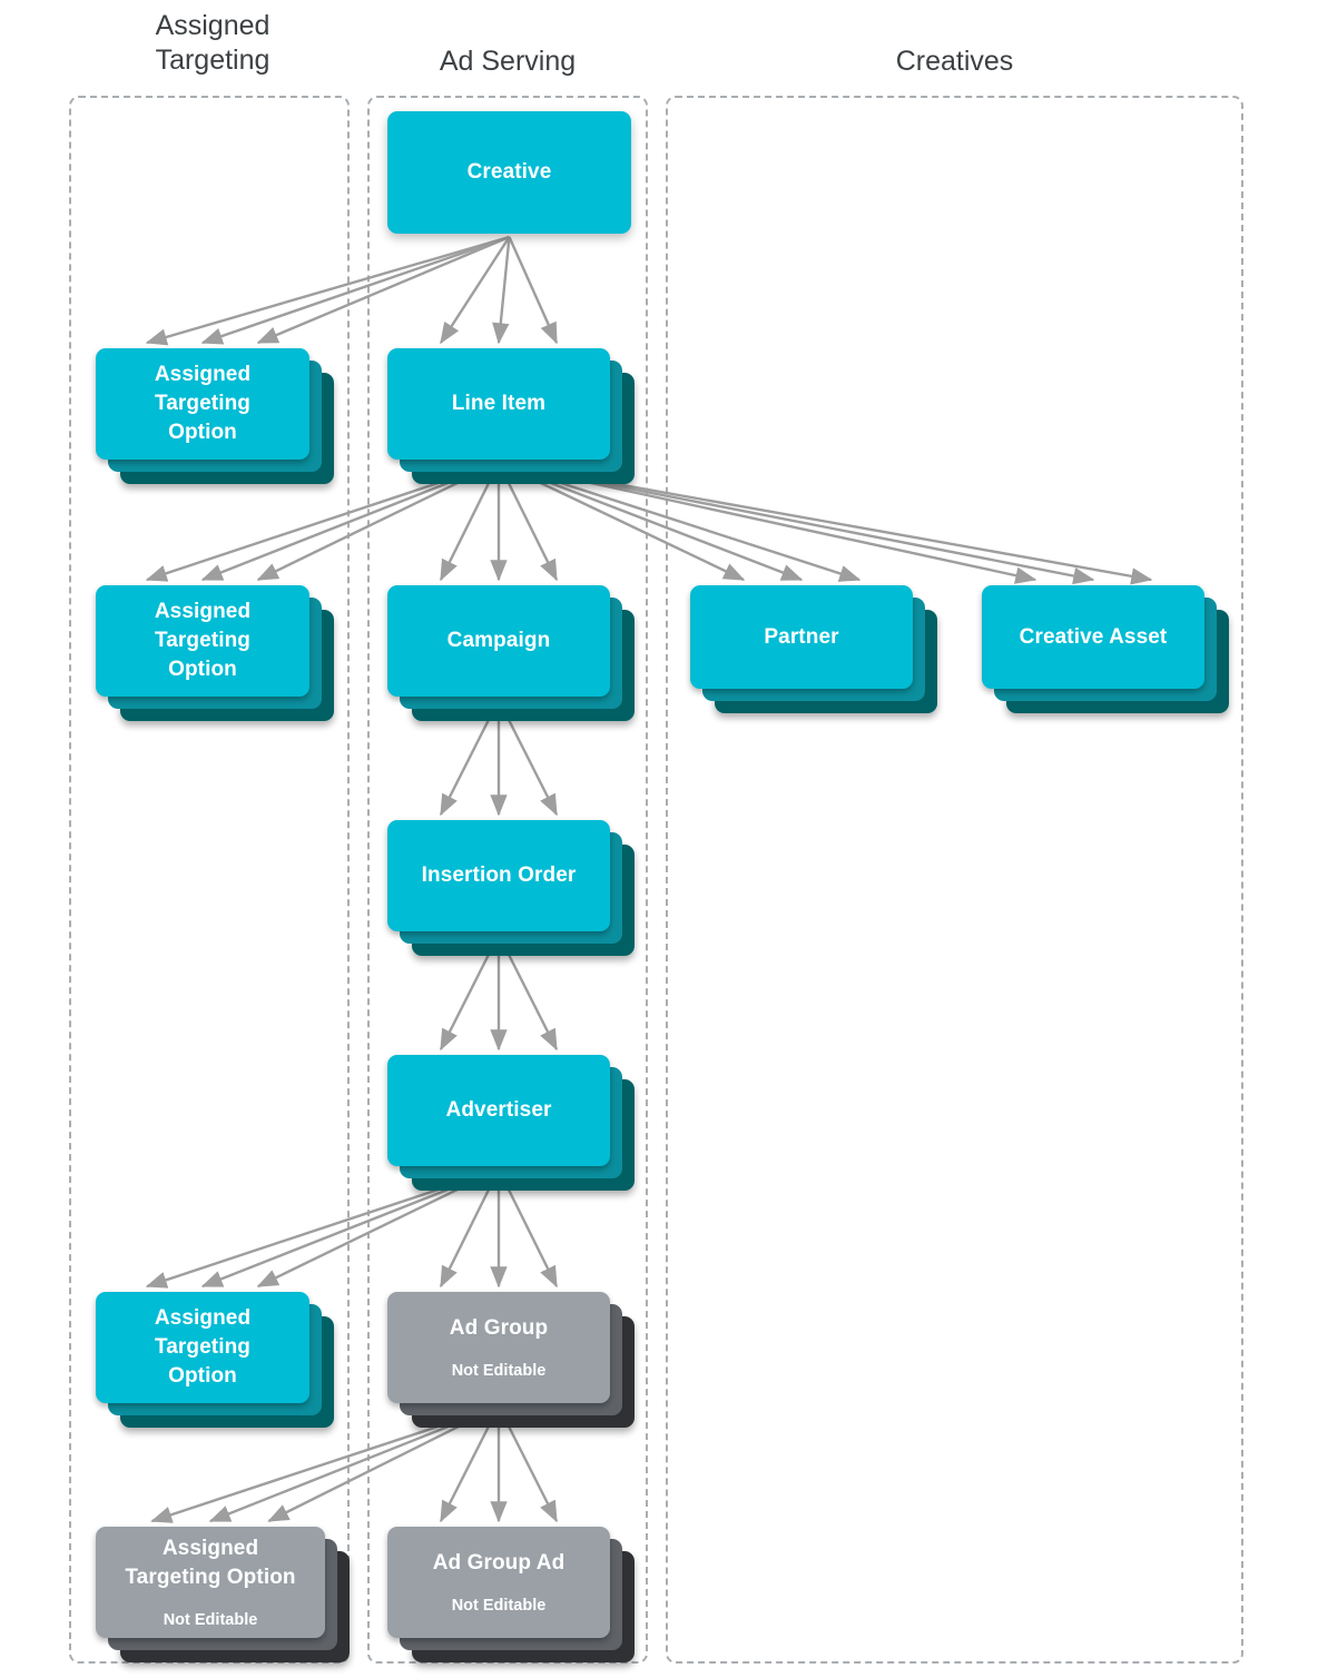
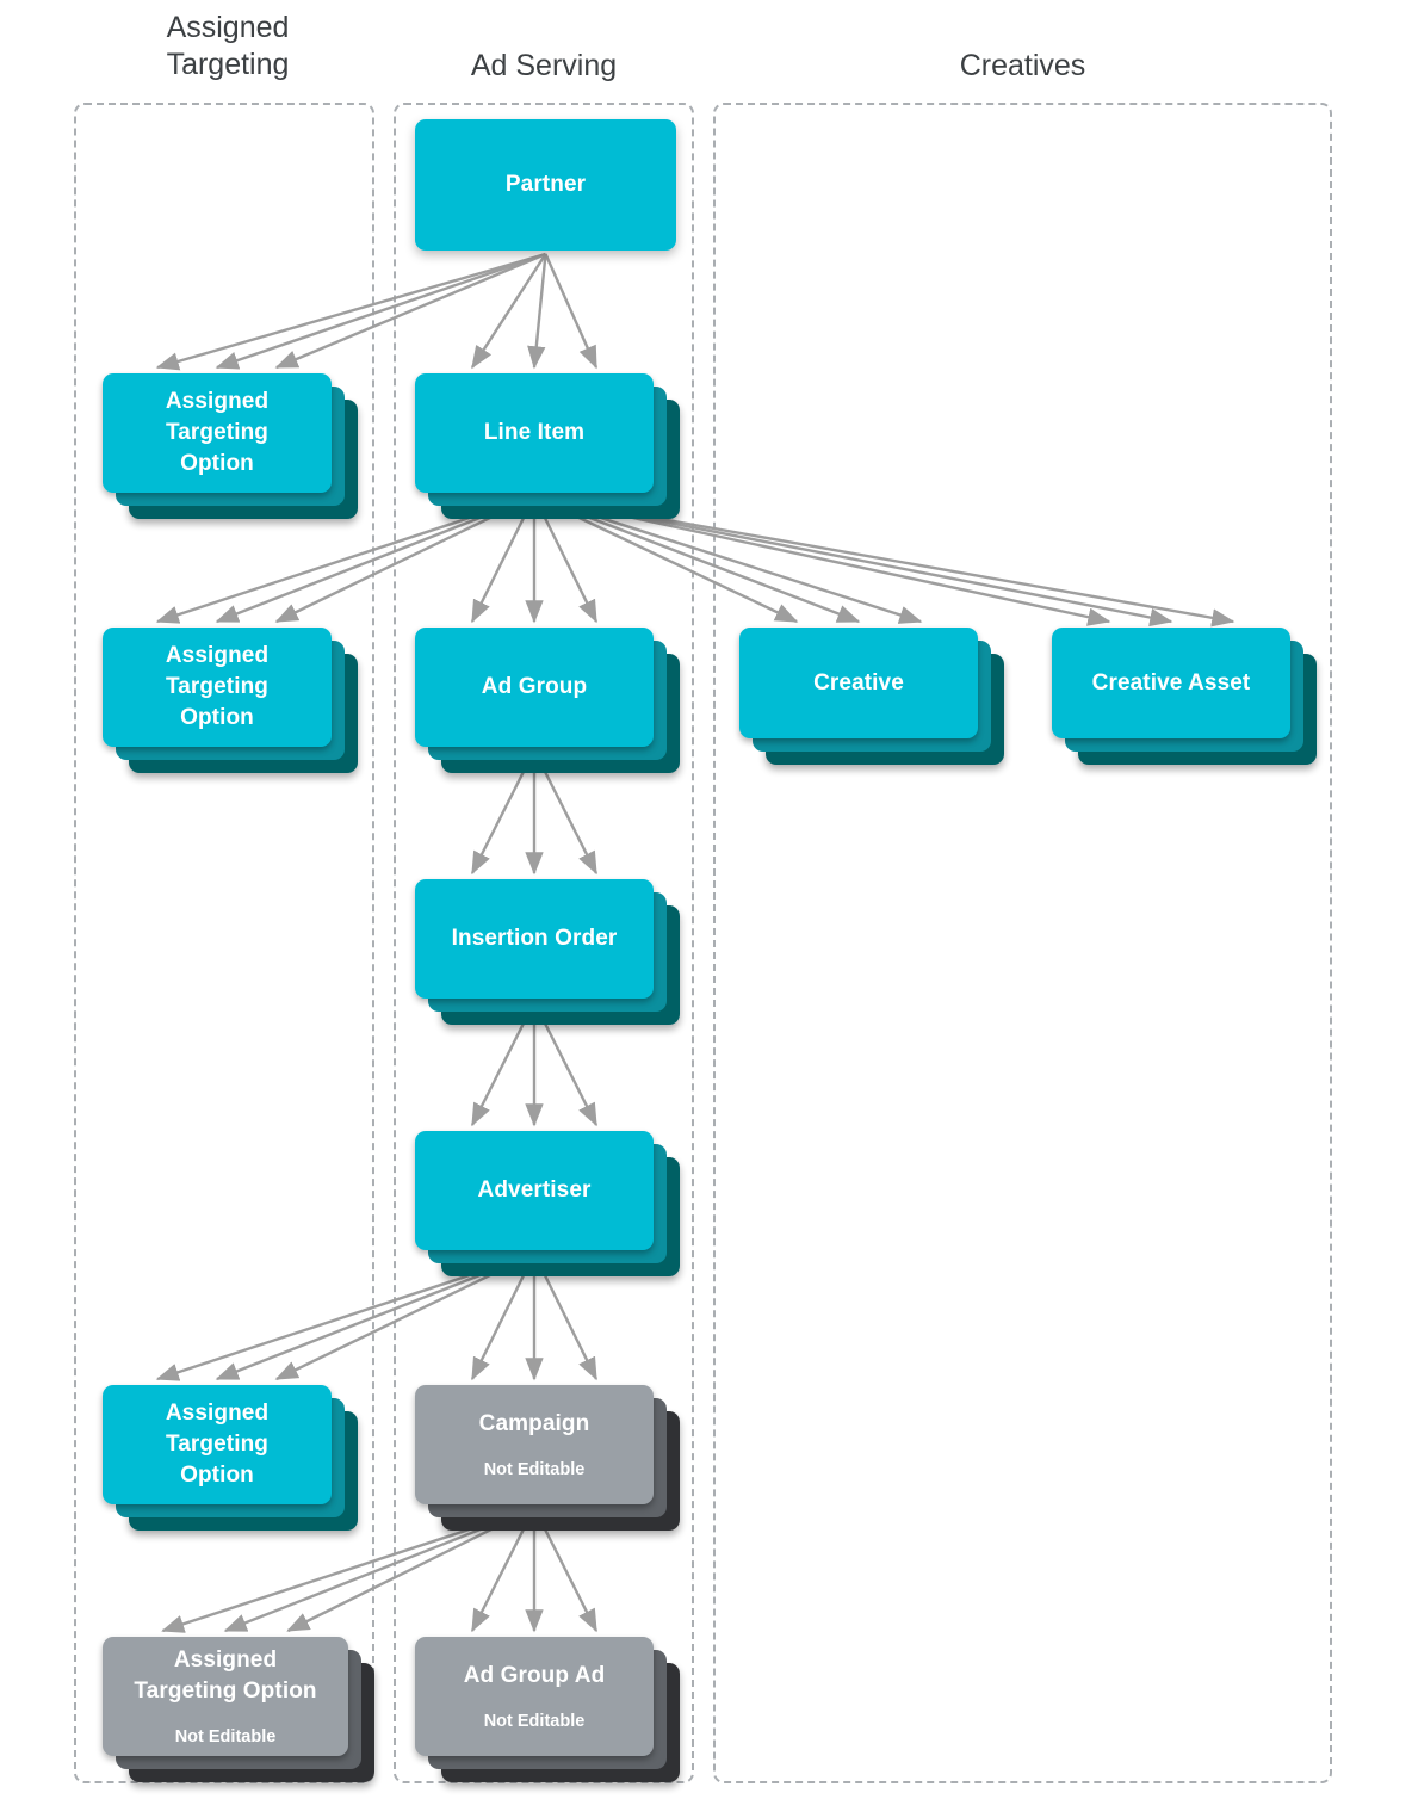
  Assigned
  Targeting
  Ad Serving
  Creatives
- Creative
+ Partner
  Assigned
  Targeting
  Option
  Line Item
  Assigned
  Targeting
  Option
- Campaign
+ Ad Group
- Partner
+ Creative
  Creative Asset
  Insertion Order
  Advertiser
  Assigned
  Targeting
  Option
- Ad Group
+ Campaign
  Not Editable
  Assigned
  Targeting Option
  Not Editable
  Ad Group Ad
  Not Editable
